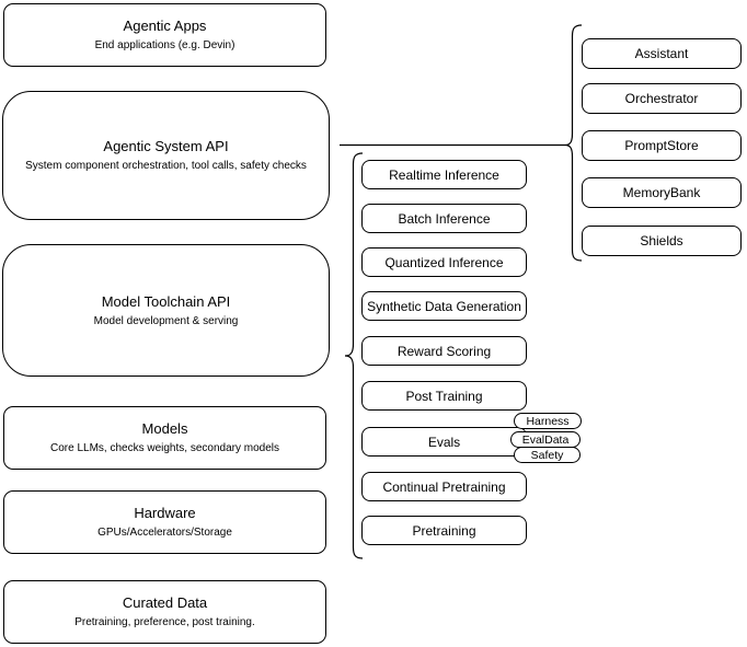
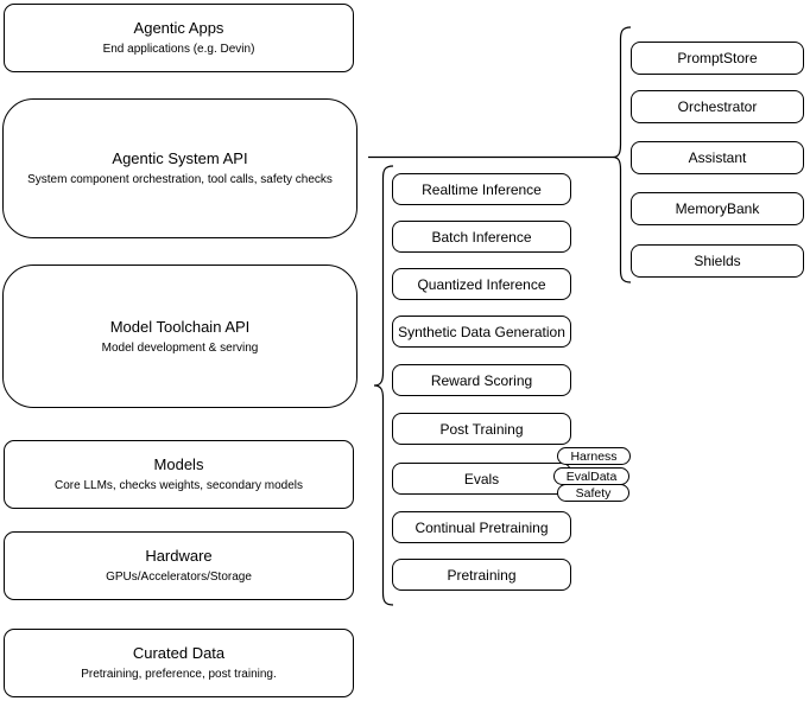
  Agentic Apps
  End applications (e.g. Devin)
  Agentic System API
  System component orchestration, tool calls, safety checks
  Model Toolchain API
  Model development & serving
  Models
  Core LLMs, checks weights, secondary models
  Hardware
  GPUs/Accelerators/Storage
  Curated Data
  Pretraining, preference, post training.
  Realtime Inference
  Batch Inference
  Quantized Inference
  Synthetic Data Generation
  Reward Scoring
  Post Training
  Evals
  Continual Pretraining
  Pretraining
  Harness
  EvalData
  Safety
- Assistant
+ PromptStore
  Orchestrator
- PromptStore
+ Assistant
  MemoryBank
  Shields
